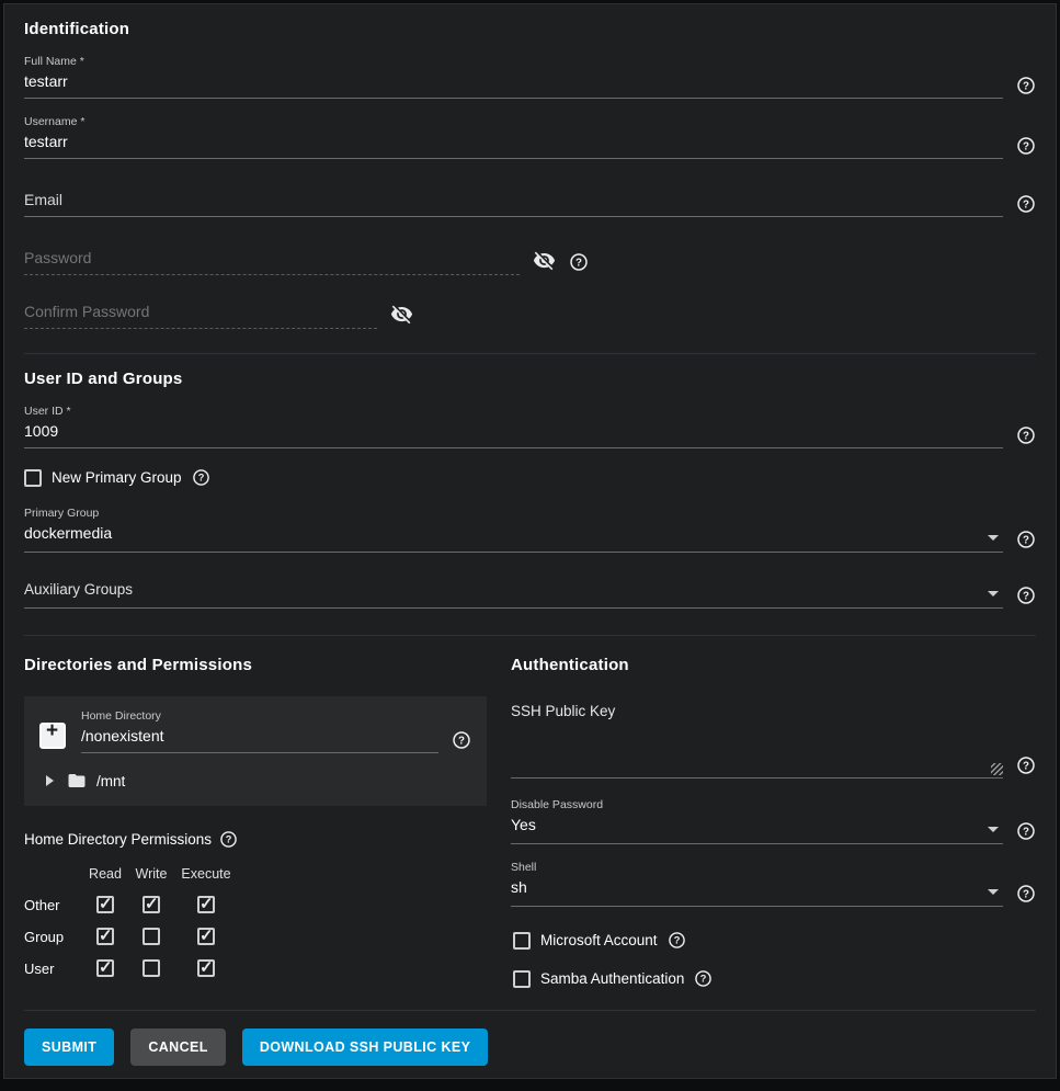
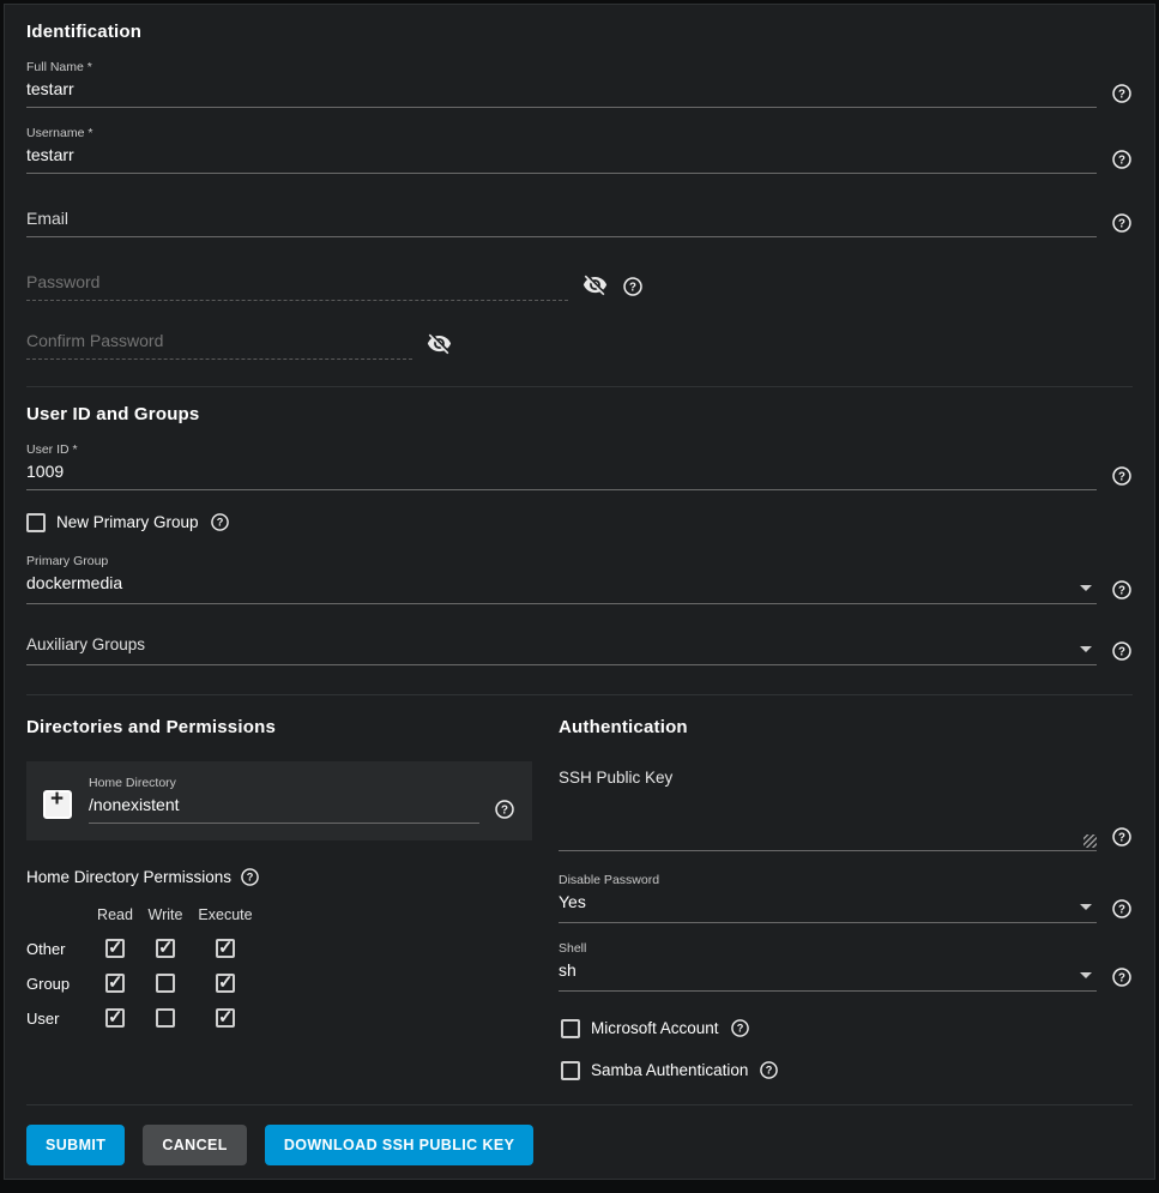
  Identification
  Full Name *
  testarr
  ?
  Username *
  testarr
  ?
  Email
  ?
  Password
  ?
  Confirm Password
  User ID and Groups
  User ID *
  1009
  ?
  New Primary Group
  ?
  Primary Group
  dockermedia
  ?
  Auxiliary Groups
  ?
  Directories and Permissions
  Home Directory
  /nonexistent
  ?
- /mnt
  Home Directory Permissions
  ?
  Read
  Write
  Execute
  Other
  Group
  User
  Authentication
  SSH Public Key
  ?
  Disable Password
  Yes
  ?
  Shell
  sh
  ?
  Microsoft Account
  ?
  Samba Authentication
  ?
  SUBMIT
  CANCEL
  DOWNLOAD SSH PUBLIC KEY
